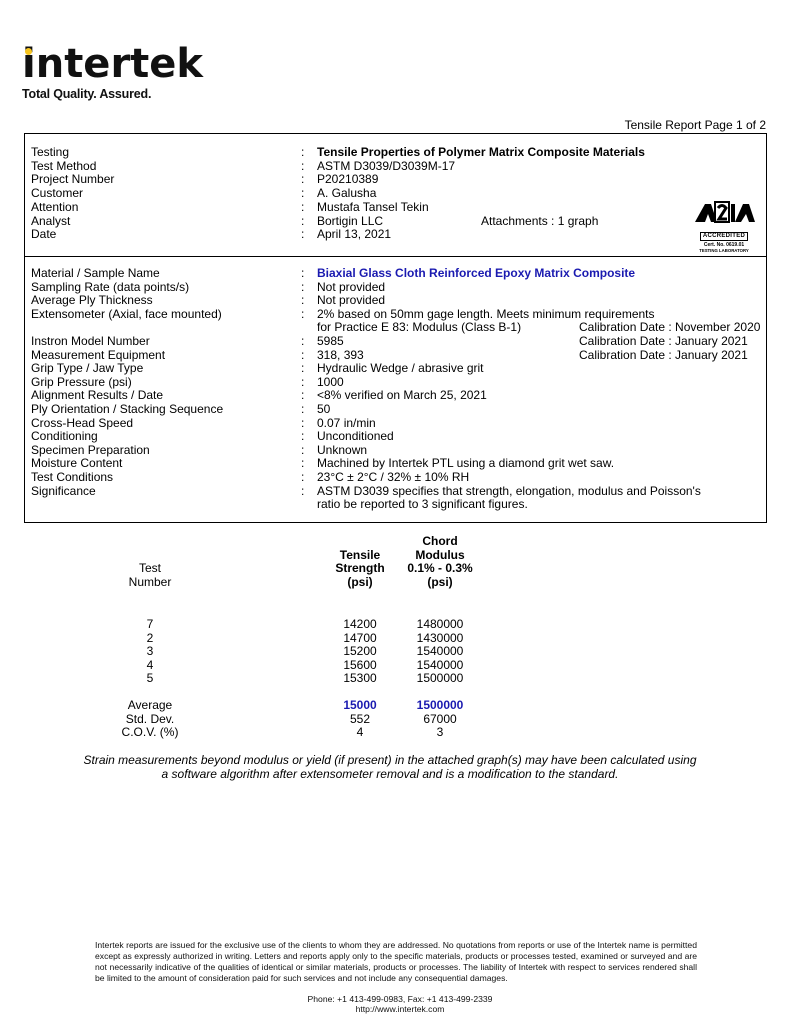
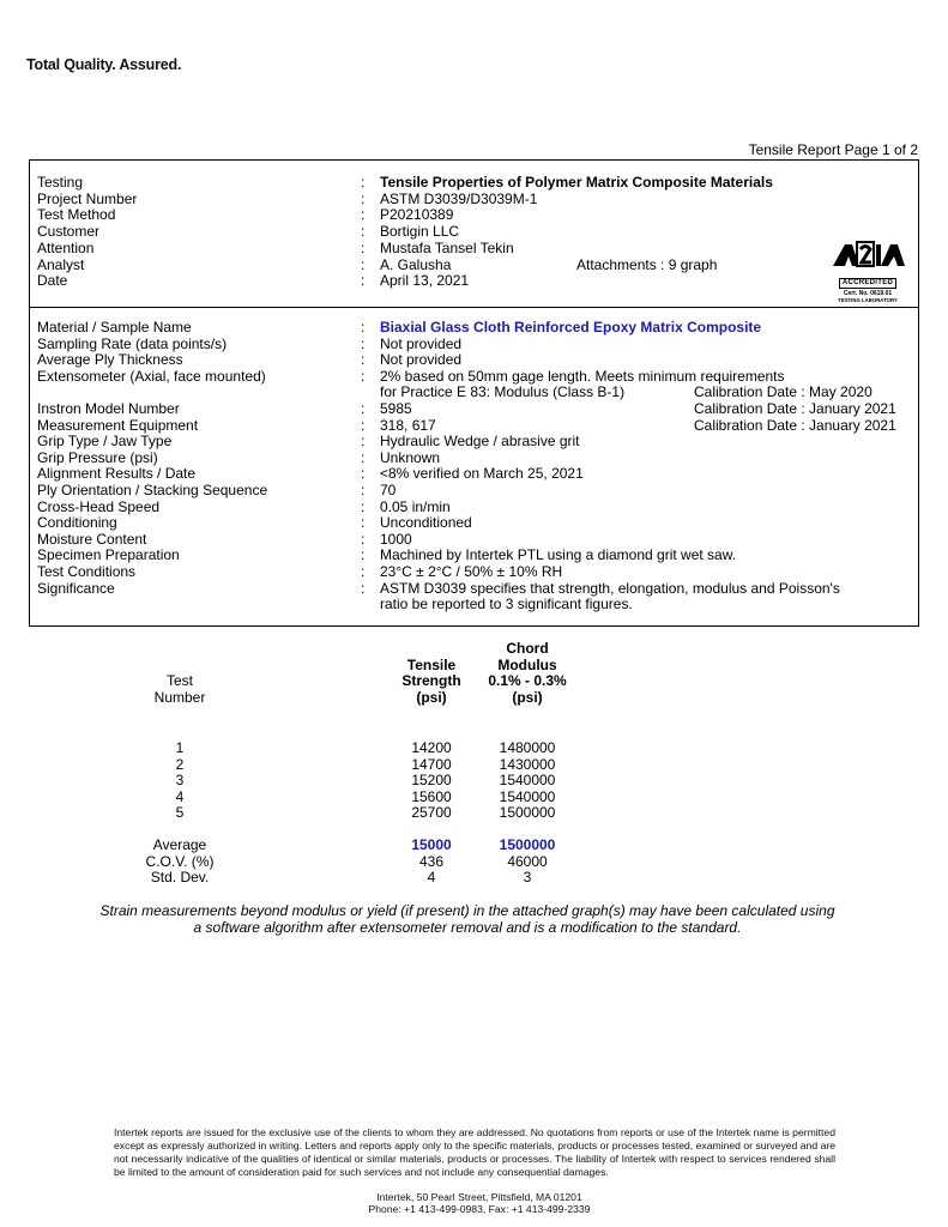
- intertek
  Total Quality. Assured.
  Tensile Report Page 1 of 2
  Testing
  :
  Tensile Properties of Polymer Matrix Composite Materials
- Test Method
+ Project Number
  :
- ASTM D3039/D3039M-17
+ ASTM D3039/D3039M-1
- Project Number
+ Test Method
  :
  P20210389
  Customer
  :
- A. Galusha
+ Bortigin LLC
  Attention
  :
  Mustafa Tansel Tekin
  Analyst
  :
- Bortigin LLC
+ A. Galusha
- Attachments : 1 graph
+ Attachments : 9 graph
  Date
  :
  April 13, 2021
  Material / Sample Name
  :
  Biaxial Glass Cloth Reinforced Epoxy Matrix Composite
  Sampling Rate (data points/s)
  :
  Not provided
  Average Ply Thickness
  :
  Not provided
  Extensometer (Axial, face mounted)
  :
  2% based on 50mm gage length. Meets minimum requirements
  for Practice E 83: Modulus (Class B-1)
- Calibration Date : November 2020
+ Calibration Date : May 2020
  Instron Model Number
  :
  5985
  Calibration Date : January 2021
  Measurement Equipment
  :
- 318, 393
+ 318, 617
  Calibration Date : January 2021
  Grip Type / Jaw Type
  :
  Hydraulic Wedge / abrasive grit
  Grip Pressure (psi)
  :
- 1000
+ Unknown
  Alignment Results / Date
  :
  <8% verified on March 25, 2021
  Ply Orientation / Stacking Sequence
  :
- 50
+ 70
  Cross-Head Speed
  :
- 0.07 in/min
+ 0.05 in/min
  Conditioning
  :
  Unconditioned
- Specimen Preparation
+ Moisture Content
  :
- Unknown
+ 1000
- Moisture Content
+ Specimen Preparation
  :
  Machined by Intertek PTL using a diamond grit wet saw.
  Test Conditions
  :
- 23°C ± 2°C / 32% ± 10% RH
+ 23°C ± 2°C / 50% ± 10% RH
  Significance
  :
  ASTM D3039 specifies that strength, elongation, modulus and Poisson's
  ratio be reported to 3 significant figures.
  Chord
  Modulus
  0.1% - 0.3%
  (psi)
  Tensile
  Strength
  (psi)
  Test
  Number
- 7
+ 1
  14200
  1480000
  2
  14700
  1430000
  3
  15200
  1540000
  4
  15600
  1540000
  5
- 15300
+ 25700
  1500000
  Average
  15000
  1500000
- Std. Dev.
+ C.O.V. (%)
- 552
+ 436
- 67000
+ 46000
- C.O.V. (%)
+ Std. Dev.
  4
  3
  Strain measurements beyond modulus or yield (if present) in the attached graph(s) may have been calculated using a software algorithm after extensometer removal and is a modification to the standard.
  Intertek reports are issued for the exclusive use of the clients to whom they are addressed. No quotations from reports or use of the Intertek name is permitted except as expressly authorized in writing. Letters and reports apply only to the specific materials, products or processes tested, examined or surveyed and are not necessarily indicative of the qualities of identical or similar materials, products or processes. The liability of Intertek with respect to services rendered shall be limited to the amount of consideration paid for such services and not include any consequential damages.
+ Intertek, 50 Pearl Street, Pittsfield, MA 01201
  Phone: +1 413-499-0983, Fax: +1 413-499-2339
- http://www.intertek.com
